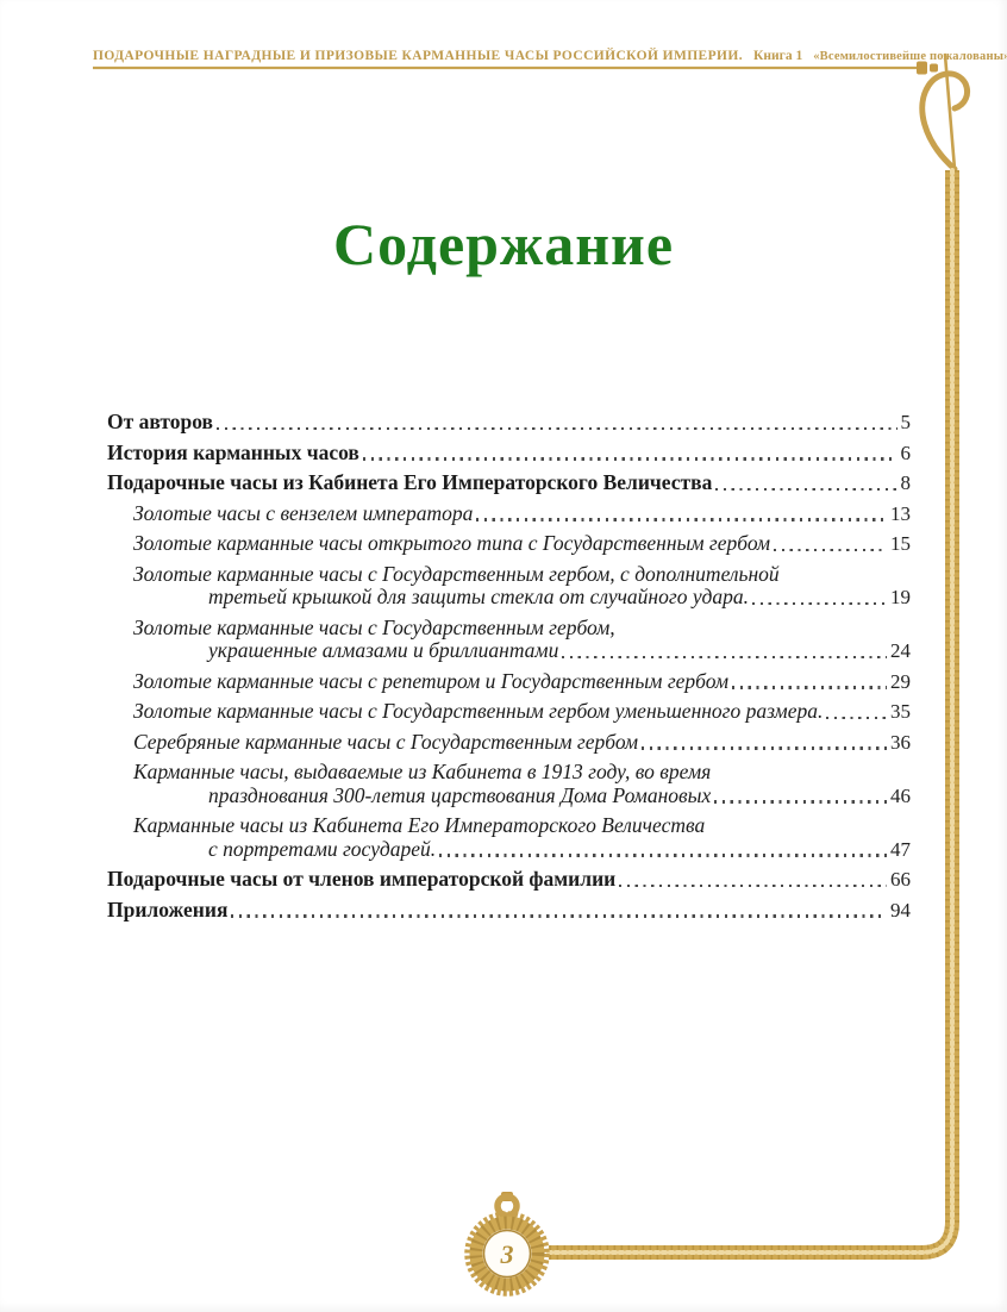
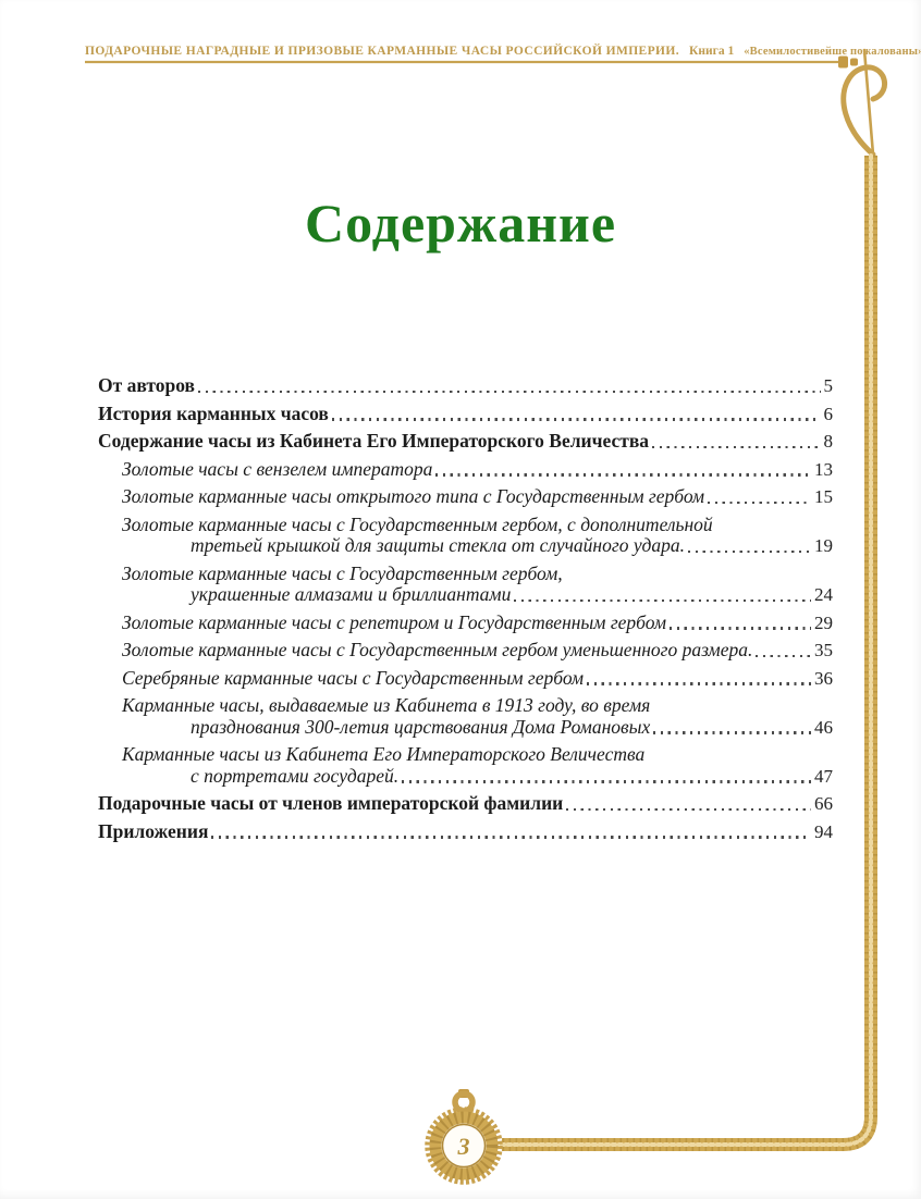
  ПОДАРОЧНЫЕ НАГРАДНЫЕ И ПРИЗОВЫЕ КАРМАННЫЕ ЧАСЫ РОССИЙСКОЙ ИМПЕРИИ.
  Книга 1
  «Всемилостивейше пожалованы
  Содержание
  От авторов
  5
  История карманных часов
  6
- Подарочные часы из Кабинета Его Императорского Величества
+ Содержание часы из Кабинета Его Императорского Величества
  8
  Золотые часы с вензелем императора
  13
  Золотые карманные часы открытого типа с Государственным гербом
  15
  Золотые карманные часы с Государственным гербом, с дополнительной
  третьей крышкой для защиты стекла от случайного удара.
  19
  Золотые карманные часы с Государственным гербом,
  украшенные алмазами и бриллиантами
  24
  Золотые карманные часы с репетиром и Государственным гербом
  29
  Золотые карманные часы с Государственным гербом уменьшенного размера.
  35
  Серебряные карманные часы с Государственным гербом
  36
  Карманные часы, выдаваемые из Кабинета в 1913 году, во время
  празднования 300-летия царствования Дома Романовых
  46
  Карманные часы из Кабинета Его Императорского Величества
  с портретами государей.
  47
  Подарочные часы от членов императорской фамилии
  66
  Приложения
  94
  3
